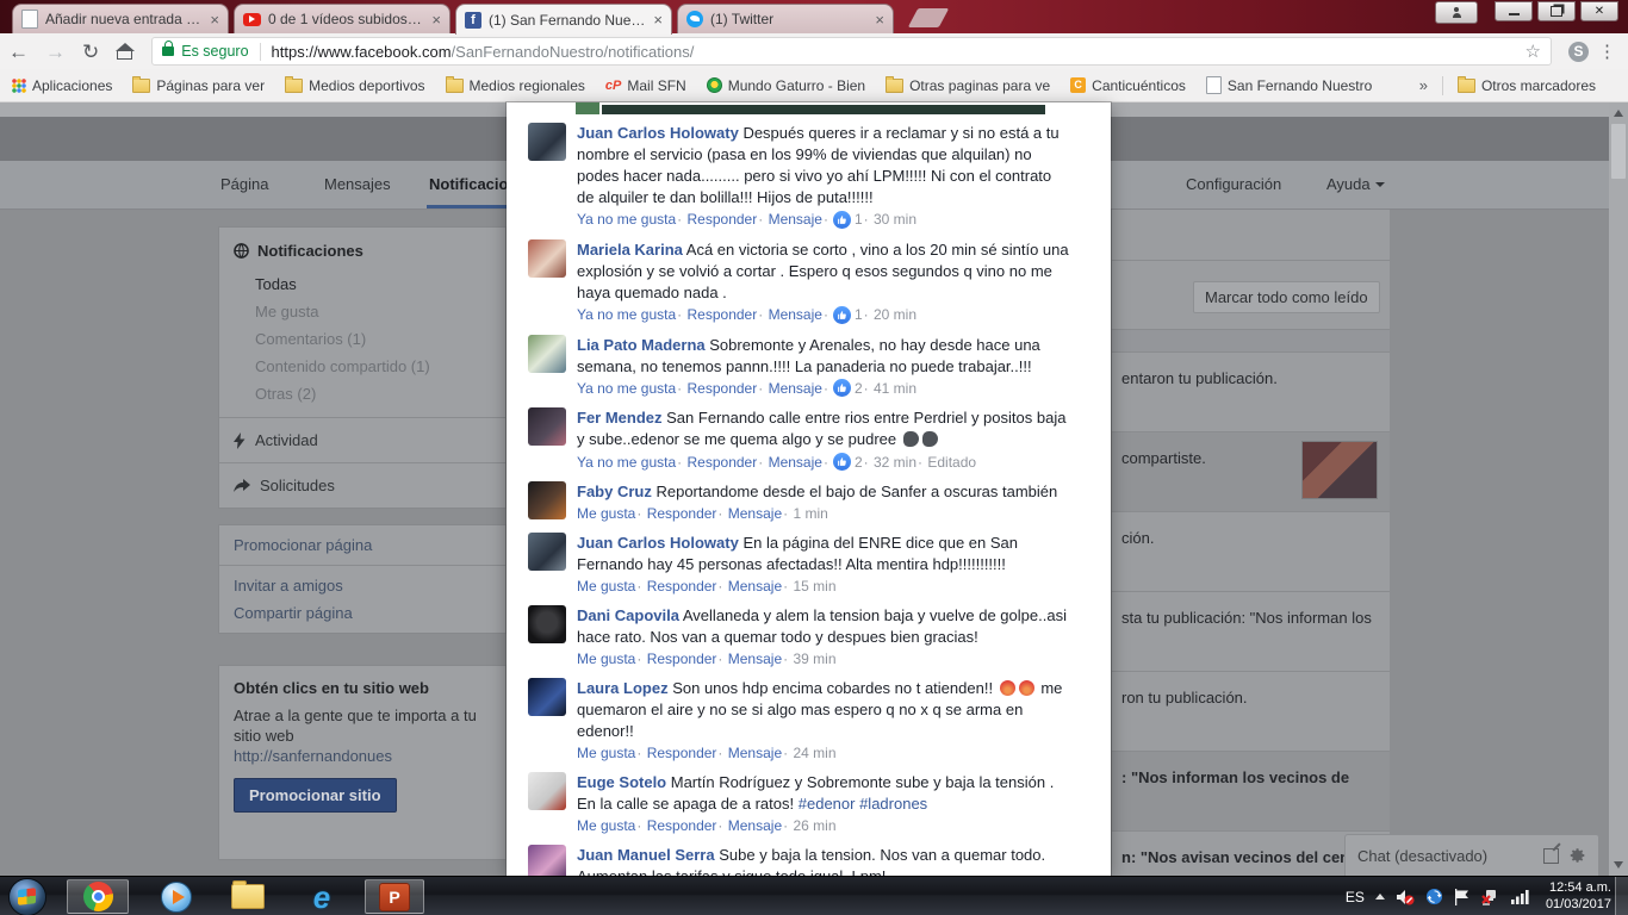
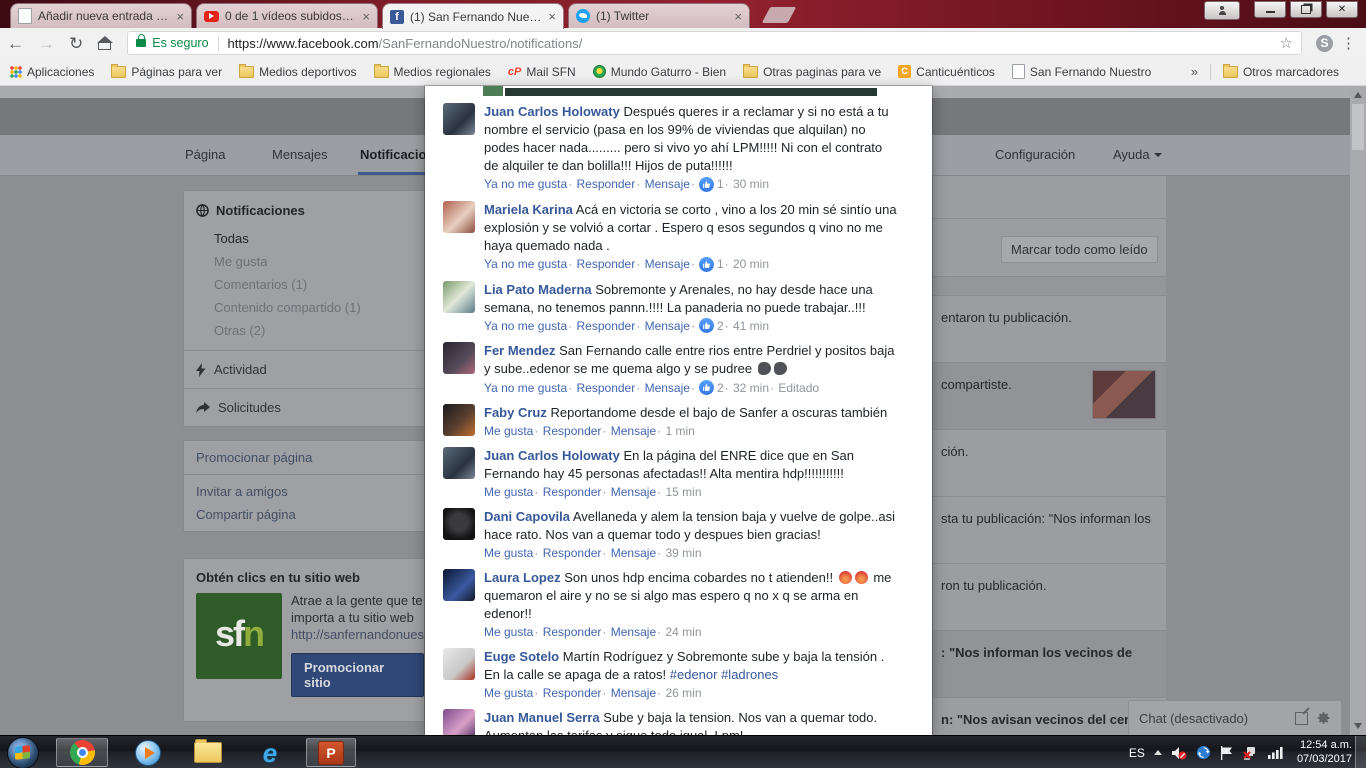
  Añadir nueva entrada ‹ S
  ×
  0 de 1 vídeos subidos - Y
  ×
  f
  (1) San Fernando Nuestr
  ×
  (1) Twitter
  ×
  ✕
  ←
  →
  ↻
  Es seguro
  https://www.facebook.com
  /SanFernandoNuestro/notifications/
  ☆
  S
  ⋮
  Aplicaciones
  Páginas para ver
  Medios deportivos
  Medios regionales
  cP
  Mail SFN
  Mundo Gaturro - Bien
  Otras paginas para ve
  C
  Canticuénticos
  San Fernando Nuestro
  »
  Otros marcadores
  Página
  Mensajes
  Notificacio
  Configuración
  Ayuda
  Notificaciones
  Todas
  Me gusta
  Comentarios (1)
  Contenido compartido (1)
  Otras (2)
  Actividad
  Solicitudes
  Promocionar página
  Invitar a amigos
  Compartir página
  Obtén clics en tu sitio web
+ sfn
  Atrae a la gente que te importa a tu sitio web
  http://sanfernandonues
  Promocionar sitio
  Marcar todo como leído
  entaron tu publicación.
  compartiste.
  ción.
  sta tu publicación: "Nos informan los
  ron tu publicación.
  : "Nos informan los vecinos de
  n: "Nos avisan vecinos del ce
  Chat (desactivado)
  Juan Carlos Holowaty Después queres ir a reclamar y si no está a tu nombre el servicio (pasa en los 99% de viviendas que alquilan) no podes hacer nada......... pero si vivo yo ahí LPM!!!!! Ni con el contrato de alquiler te dan bolilla!!! Hijos de puta!!!!!!
  Ya no me gusta
  Responder
  Mensaje
  1
  30 min
  Mariela Karina Acá en victoria se corto , vino a los 20 min sé sintío una explosión y se volvió a cortar . Espero q esos segundos q vino no me haya quemado nada .
  Ya no me gusta
  Responder
  Mensaje
  1
  20 min
  Lia Pato Maderna Sobremonte y Arenales, no hay desde hace una semana, no tenemos pannn.!!!! La panaderia no puede trabajar..!!!
  Ya no me gusta
  Responder
  Mensaje
  2
  41 min
  Fer Mendez San Fernando calle entre rios entre Perdriel y positos baja y sube..edenor se me quema algo y se pudree
  Ya no me gusta
  Responder
  Mensaje
  2
  32 min
  Editado
  Faby Cruz Reportandome desde el bajo de Sanfer a oscuras también
  Me gusta
  Responder
  Mensaje
  1 min
  Juan Carlos Holowaty En la página del ENRE dice que en San Fernando hay 45 personas afectadas!! Alta mentira hdp!!!!!!!!!!!
  Me gusta
  Responder
  Mensaje
  15 min
  Dani Capovila Avellaneda y alem la tension baja y vuelve de golpe..asi hace rato. Nos van a quemar todo y despues bien gracias!
  Me gusta
  Responder
  Mensaje
  39 min
  Laura Lopez Son unos hdp encima cobardes no t atienden!! me quemaron el aire y no se si algo mas espero q no x q se arma en edenor!!
  Me gusta
  Responder
  Mensaje
  24 min
  Euge Sotelo Martín Rodríguez y Sobremonte sube y baja la tensión . En la calle se apaga de a ratos! #edenor #ladrones
  Me gusta
  Responder
  Mensaje
  26 min
  e
  P
  ES
  12:54 a.m.
- 01/03/2017
+ 07/03/2017
